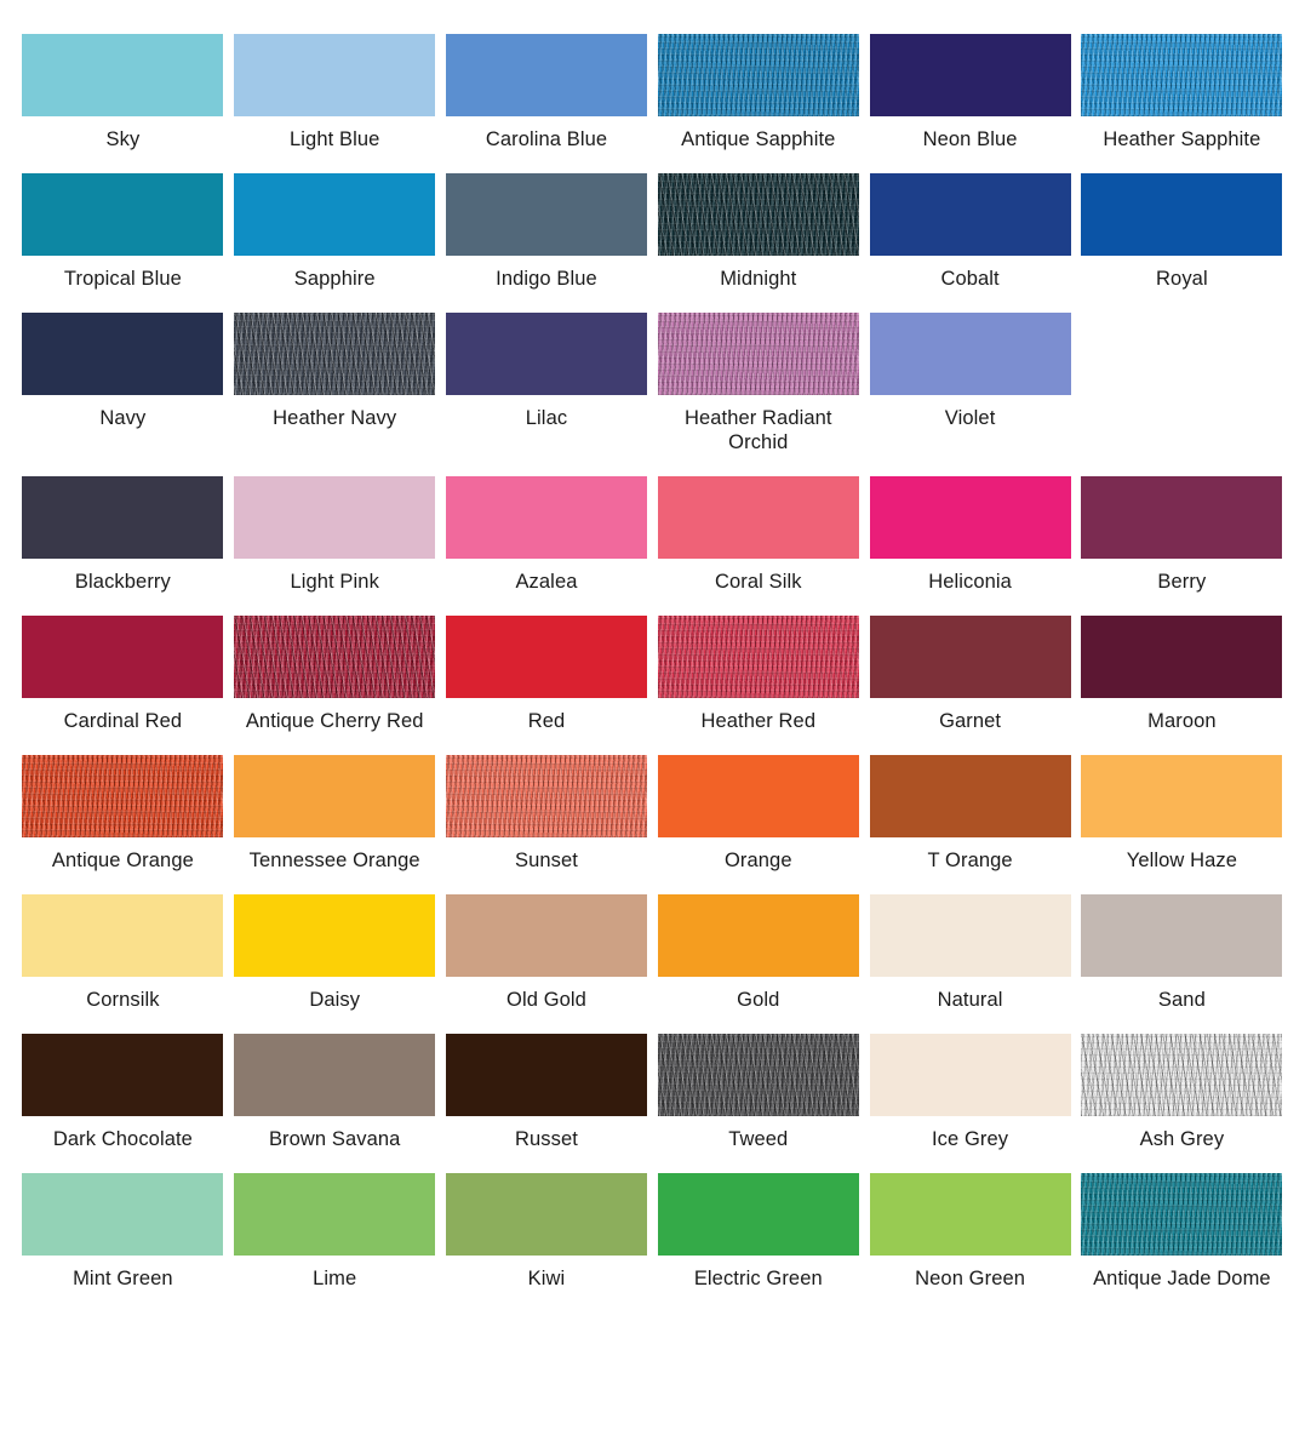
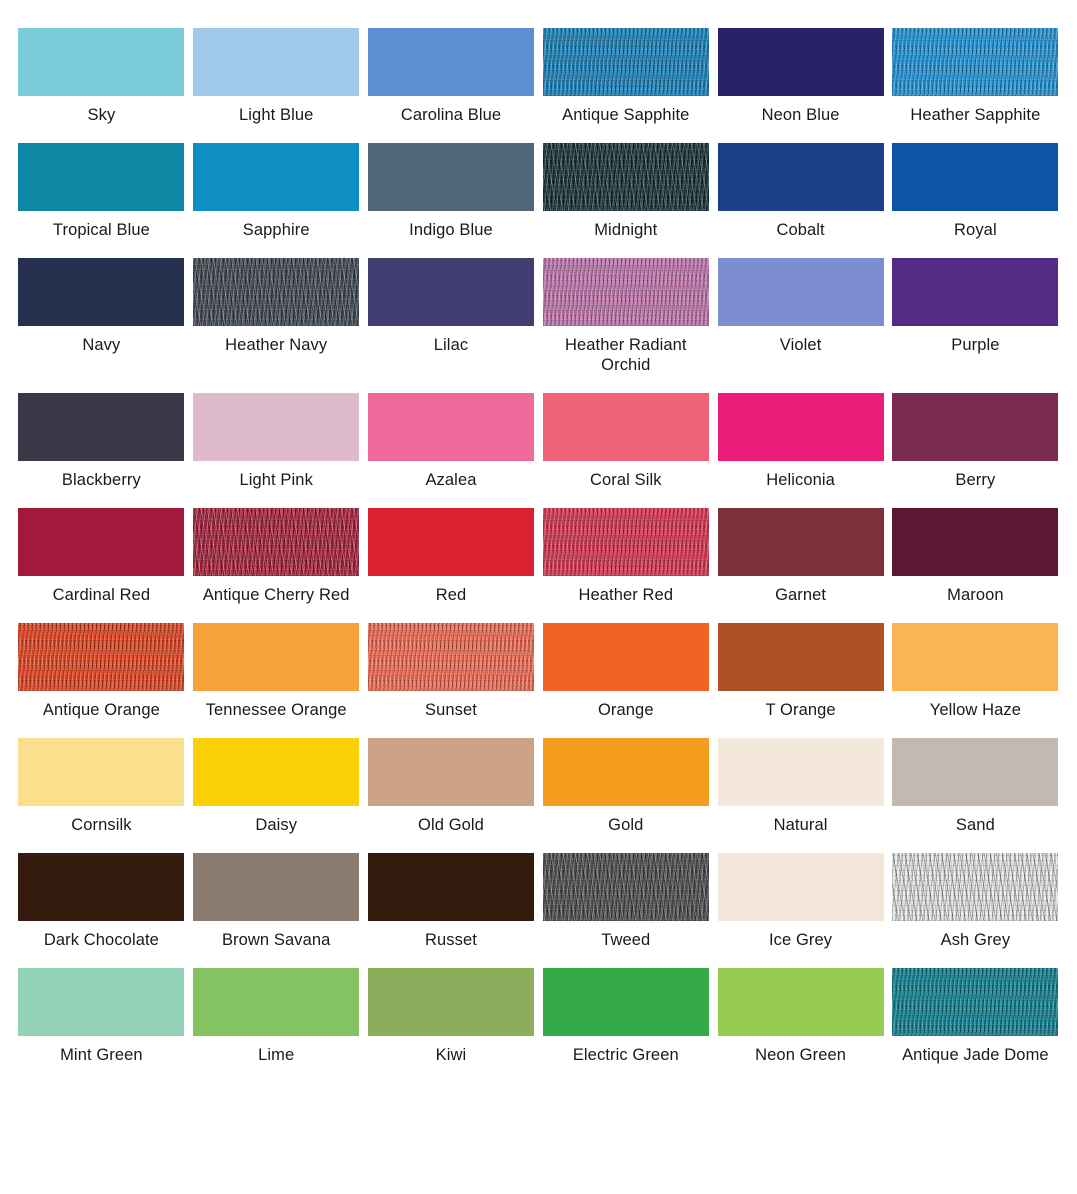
  Sky
  Light Blue
  Carolina Blue
  Antique Sapphite
  Neon Blue
  Heather Sapphite
  Tropical Blue
  Sapphire
  Indigo Blue
  Midnight
  Cobalt
  Royal
  Navy
  Heather Navy
  Lilac
  Heather Radiant Orchid
  Violet
+ Purple
  Blackberry
  Light Pink
  Azalea
  Coral Silk
  Heliconia
  Berry
  Cardinal Red
  Antique Cherry Red
  Red
  Heather Red
  Garnet
  Maroon
  Antique Orange
  Tennessee Orange
  Sunset
  Orange
  T Orange
  Yellow Haze
  Cornsilk
  Daisy
  Old Gold
  Gold
  Natural
  Sand
  Dark Chocolate
  Brown Savana
  Russet
  Tweed
  Ice Grey
  Ash Grey
  Mint Green
  Lime
  Kiwi
  Electric Green
  Neon Green
  Antique Jade Dome
